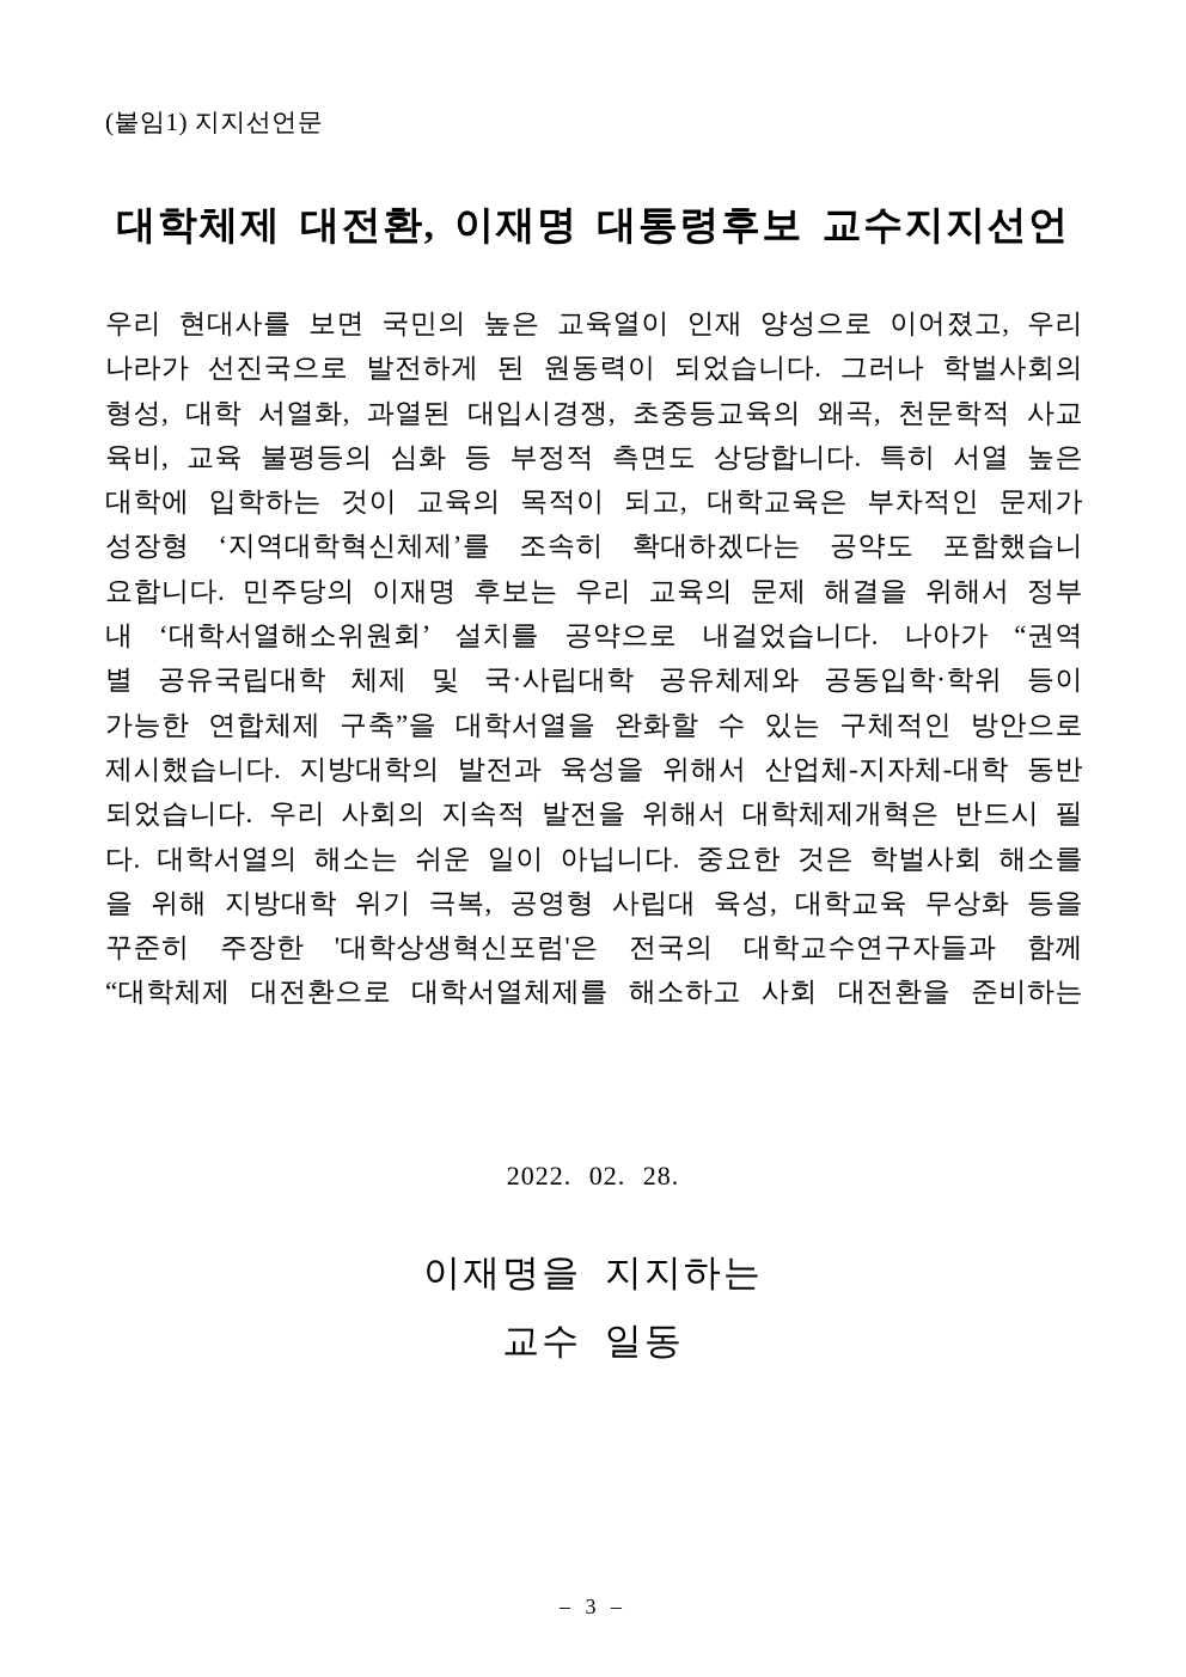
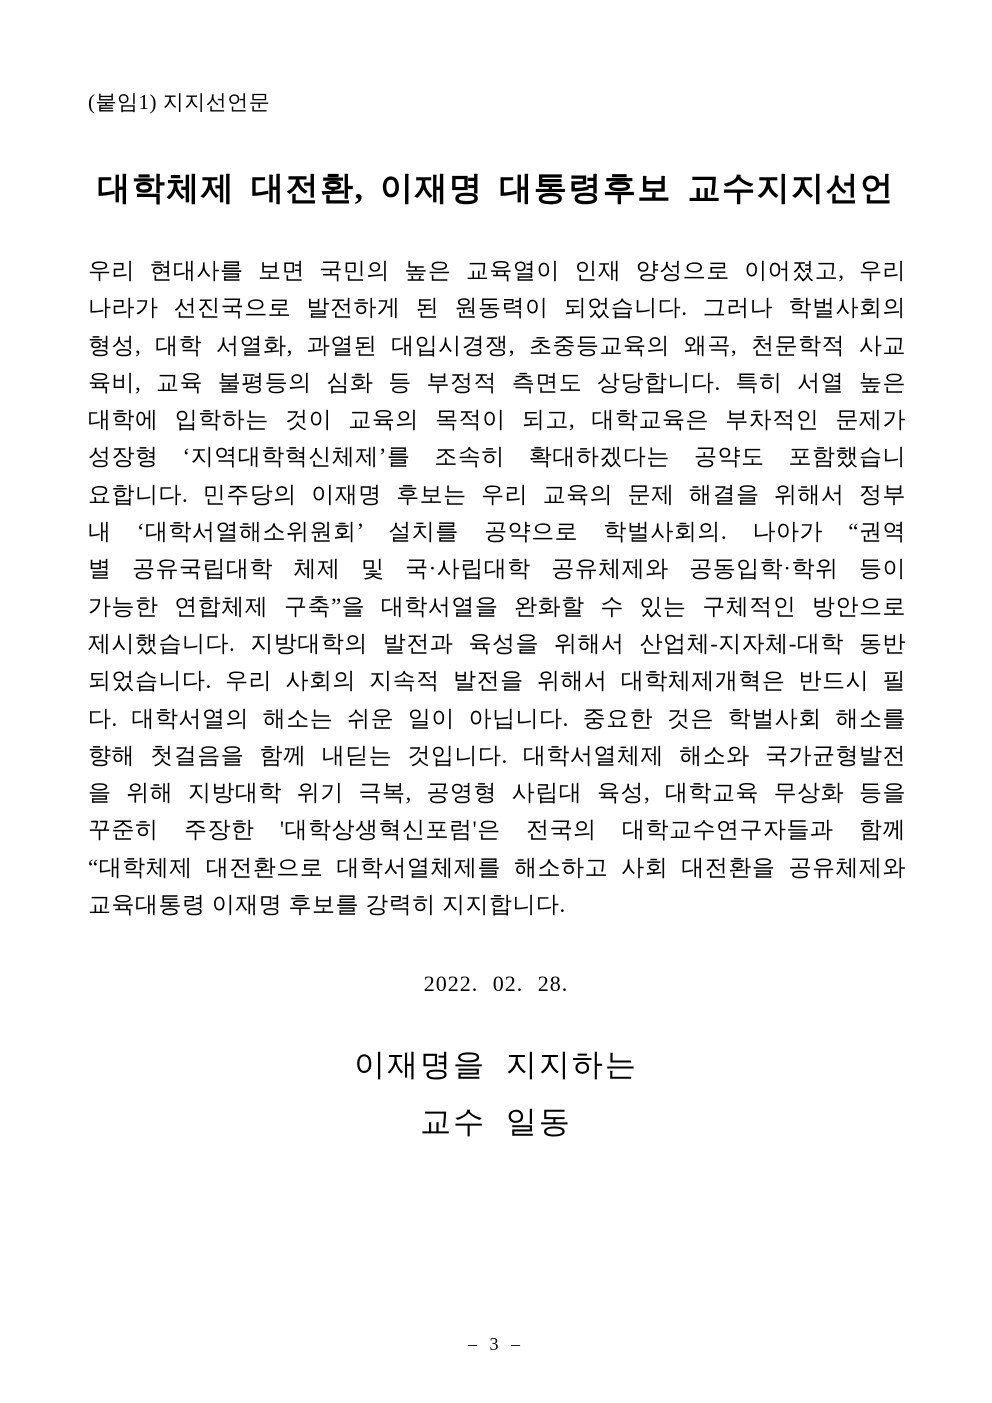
  (붙임1) 지지선언문
  대학체제 대전환, 이재명 대통령후보 교수지지선언
  우리 현대사를 보면 국민의 높은 교육열이 인재 양성으로 이어졌고, 우리
  나라가 선진국으로 발전하게 된 원동력이 되었습니다. 그러나 학벌사회의
  형성, 대학 서열화, 과열된 대입시경쟁, 초중등교육의 왜곡, 천문학적 사교
  육비, 교육 불평등의 심화 등 부정적 측면도 상당합니다. 특히 서열 높은
  대학에 입학하는 것이 교육의 목적이 되고, 대학교육은 부차적인 문제가
  성장형 ‘지역대학혁신체제’를 조속히 확대하겠다는 공약도 포함했습니
  요합니다. 민주당의 이재명 후보는 우리 교육의 문제 해결을 위해서 정부
- 내 ‘대학서열해소위원회’ 설치를 공약으로 내걸었습니다. 나아가 “권역
+ 내 ‘대학서열해소위원회’ 설치를 공약으로 학벌사회의. 나아가 “권역
  별 공유국립대학 체제 및 국·사립대학 공유체제와 공동입학·학위 등이
  가능한 연합체제 구축”을 대학서열을 완화할 수 있는 구체적인 방안으로
  제시했습니다. 지방대학의 발전과 육성을 위해서 산업체-지자체-대학 동반
  되었습니다. 우리 사회의 지속적 발전을 위해서 대학체제개혁은 반드시 필
  다. 대학서열의 해소는 쉬운 일이 아닙니다. 중요한 것은 학벌사회 해소를
+ 향해 첫걸음을 함께 내딛는 것입니다. 대학서열체제 해소와 국가균형발전
  을 위해 지방대학 위기 극복, 공영형 사립대 육성, 대학교육 무상화 등을
  꾸준히 주장한 '대학상생혁신포럼'은 전국의 대학교수연구자들과 함께
- “대학체제 대전환으로 대학서열체제를 해소하고 사회 대전환을 준비하는
+ “대학체제 대전환으로 대학서열체제를 해소하고 사회 대전환을 공유체제와
+ 교육대통령 이재명 후보를 강력히 지지합니다.
  2022. 02. 28.
  이재명을 지지하는
  교수 일동
  – 3 –
